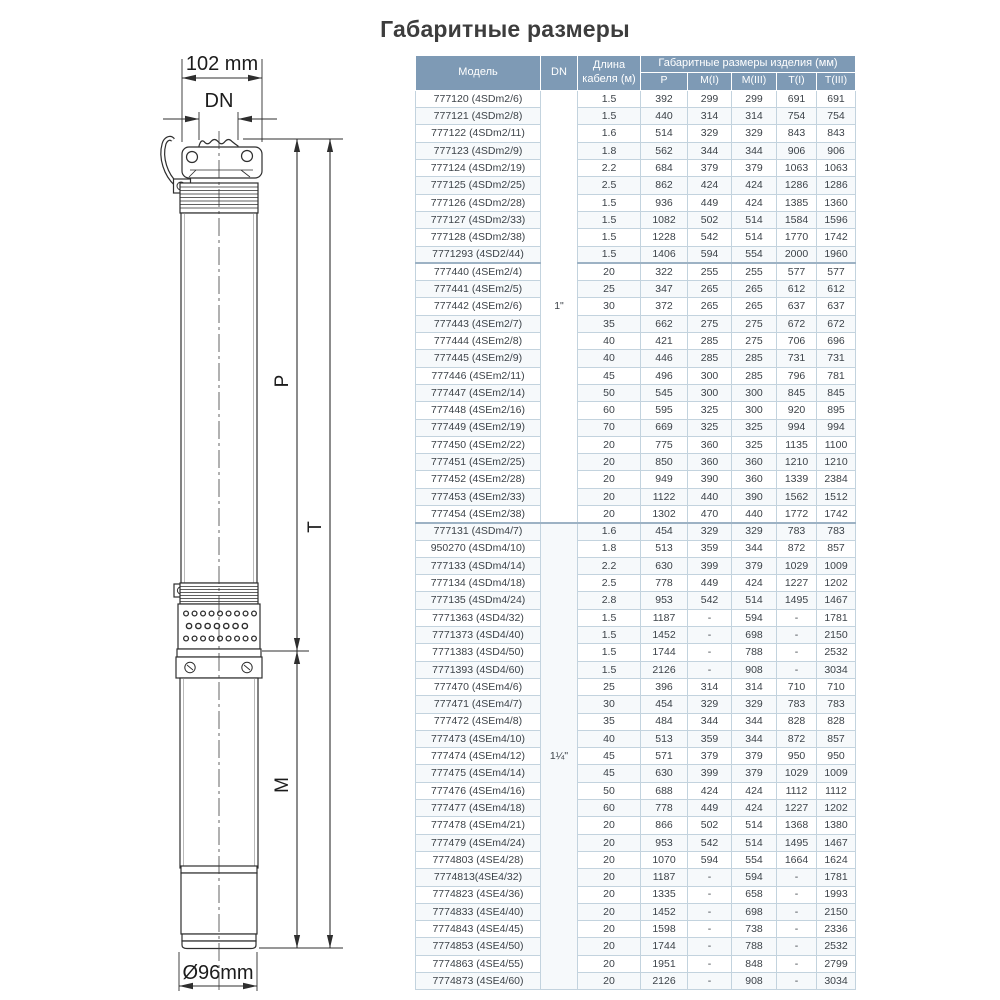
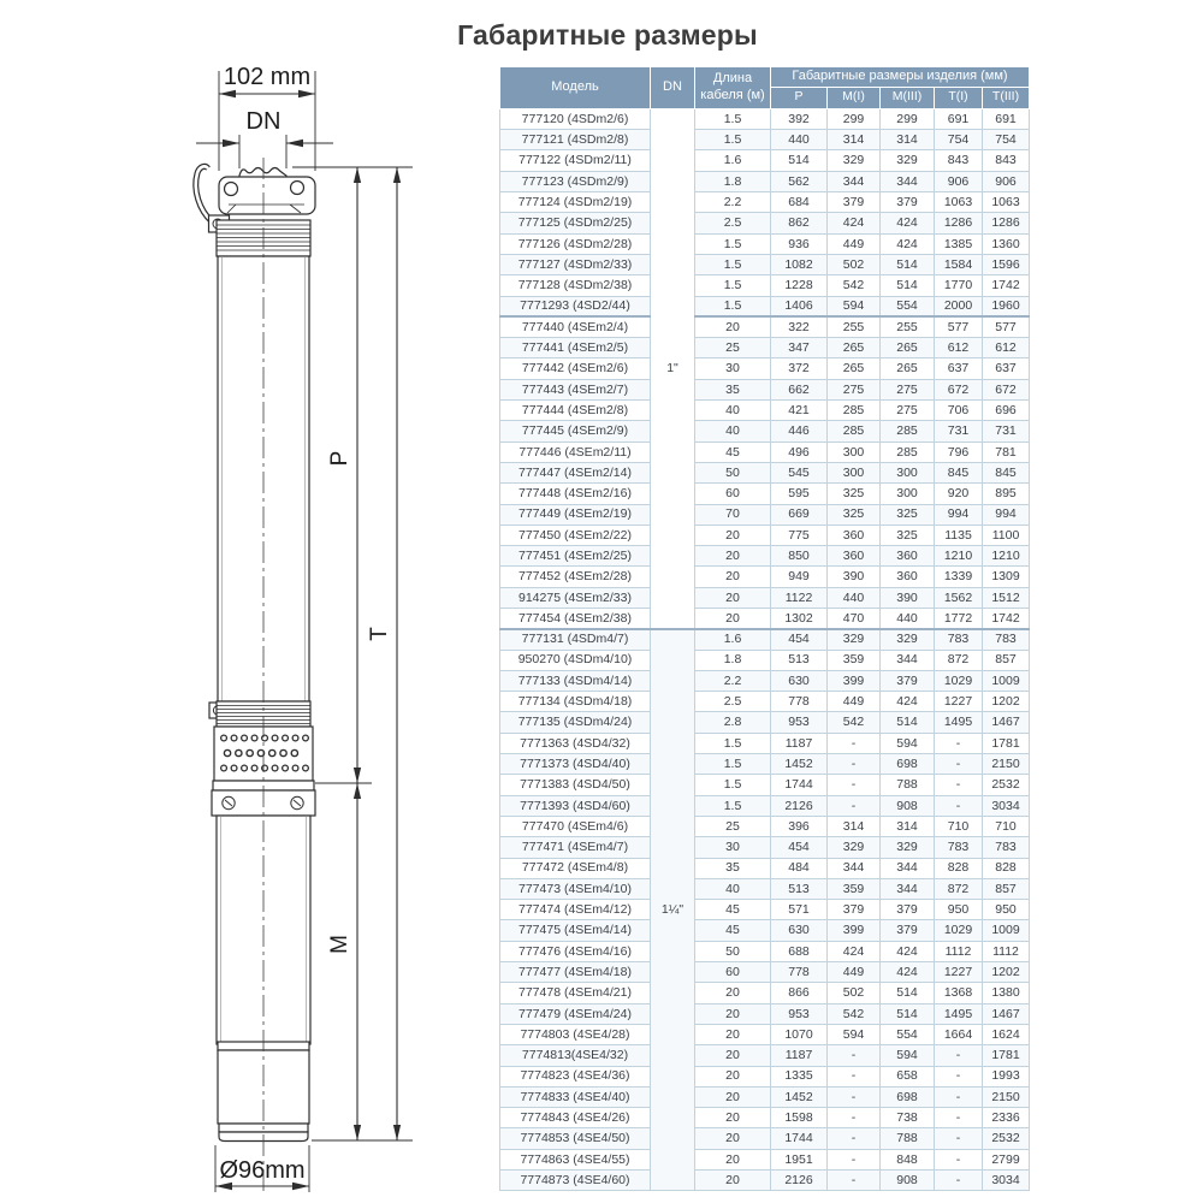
  Габаритные размеры
  102 mm
  DN
  Ø96mm
  Модель	DN	Длина кабеля (м)	Габаритные размеры изделия (мм)
  P	M(I)	M(III)	T(I)	T(III)
  777120 (4SDm2/6)	1"	1.5	392	299	299	691	691
  777121 (4SDm2/8)	1.5	440	314	314	754	754
  777122 (4SDm2/11)	1.6	514	329	329	843	843
  777123 (4SDm2/9)	1.8	562	344	344	906	906
  777124 (4SDm2/19)	2.2	684	379	379	1063	1063
  777125 (4SDm2/25)	2.5	862	424	424	1286	1286
  777126 (4SDm2/28)	1.5	936	449	424	1385	1360
  777127 (4SDm2/33)	1.5	1082	502	514	1584	1596
  777128 (4SDm2/38)	1.5	1228	542	514	1770	1742
  7771293 (4SD2/44)	1.5	1406	594	554	2000	1960
  777440 (4SEm2/4)	20	322	255	255	577	577
  777441 (4SEm2/5)	25	347	265	265	612	612
  777442 (4SEm2/6)	30	372	265	265	637	637
  777443 (4SEm2/7)	35	662	275	275	672	672
  777444 (4SEm2/8)	40	421	285	275	706	696
  777445 (4SEm2/9)	40	446	285	285	731	731
  777446 (4SEm2/11)	45	496	300	285	796	781
  777447 (4SEm2/14)	50	545	300	300	845	845
  777448 (4SEm2/16)	60	595	325	300	920	895
  777449 (4SEm2/19)	70	669	325	325	994	994
  777450 (4SEm2/22)	20	775	360	325	1135	1100
  777451 (4SEm2/25)	20	850	360	360	1210	1210
- 777452 (4SEm2/28)	20	949	390	360	1339	2384
+ 777452 (4SEm2/28)	20	949	390	360	1339	1309
- 777453 (4SEm2/33)	20	1122	440	390	1562	1512
+ 914275 (4SEm2/33)	20	1122	440	390	1562	1512
  777454 (4SEm2/38)	20	1302	470	440	1772	1742
  777131 (4SDm4/7)	1¼"	1.6	454	329	329	783	783
  950270 (4SDm4/10)	1.8	513	359	344	872	857
  777133 (4SDm4/14)	2.2	630	399	379	1029	1009
  777134 (4SDm4/18)	2.5	778	449	424	1227	1202
  777135 (4SDm4/24)	2.8	953	542	514	1495	1467
  7771363 (4SD4/32)	1.5	1187	-	594	-	1781
  7771373 (4SD4/40)	1.5	1452	-	698	-	2150
  7771383 (4SD4/50)	1.5	1744	-	788	-	2532
  7771393 (4SD4/60)	1.5	2126	-	908	-	3034
  777470 (4SEm4/6)	25	396	314	314	710	710
  777471 (4SEm4/7)	30	454	329	329	783	783
  777472 (4SEm4/8)	35	484	344	344	828	828
  777473 (4SEm4/10)	40	513	359	344	872	857
  777474 (4SEm4/12)	45	571	379	379	950	950
  777475 (4SEm4/14)	45	630	399	379	1029	1009
  777476 (4SEm4/16)	50	688	424	424	1112	1112
  777477 (4SEm4/18)	60	778	449	424	1227	1202
  777478 (4SEm4/21)	20	866	502	514	1368	1380
  777479 (4SEm4/24)	20	953	542	514	1495	1467
  7774803 (4SE4/28)	20	1070	594	554	1664	1624
  7774813(4SE4/32)	20	1187	-	594	-	1781
  7774823 (4SE4/36)	20	1335	-	658	-	1993
  7774833 (4SE4/40)	20	1452	-	698	-	2150
- 7774843 (4SE4/45)	20	1598	-	738	-	2336
+ 7774843 (4SE4/26)	20	1598	-	738	-	2336
  7774853 (4SE4/50)	20	1744	-	788	-	2532
  7774863 (4SE4/55)	20	1951	-	848	-	2799
  7774873 (4SE4/60)	20	2126	-	908	-	3034
